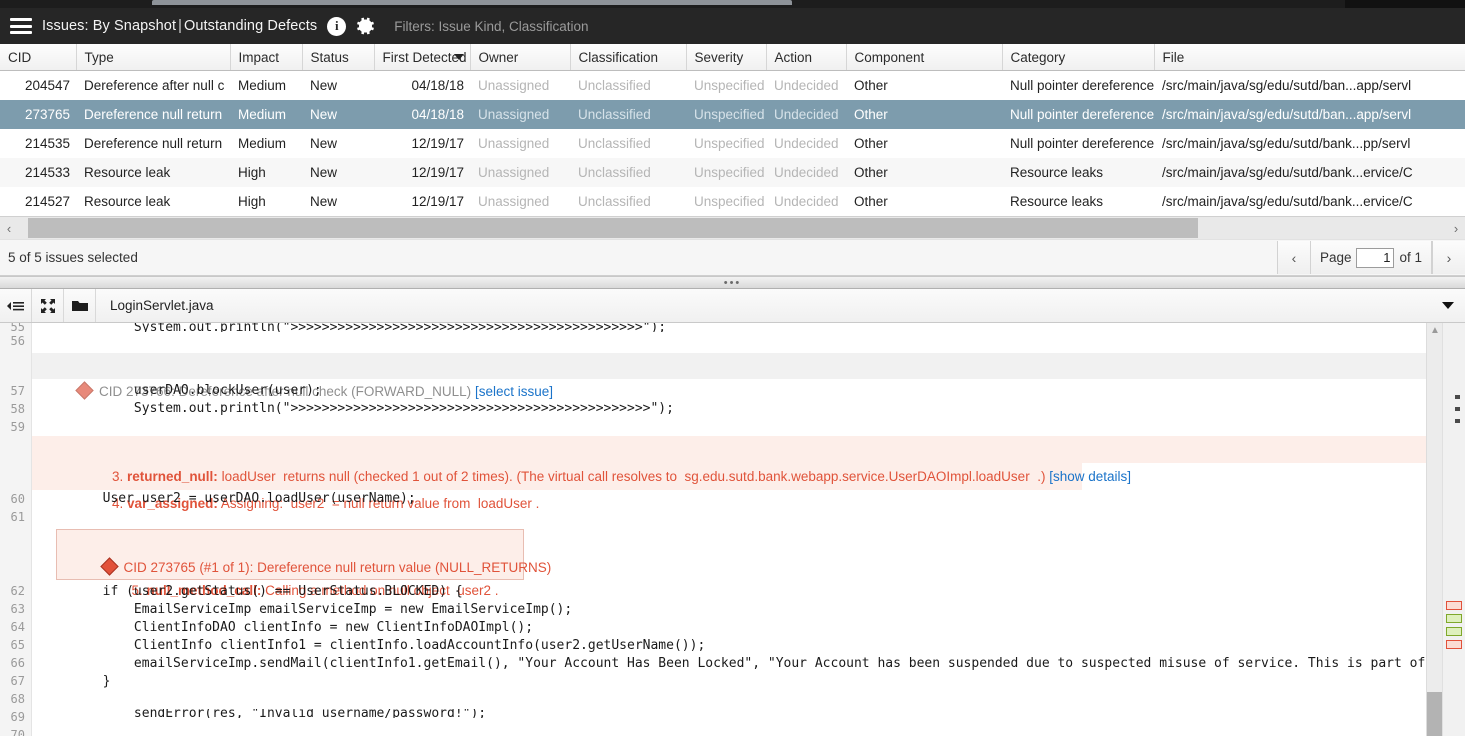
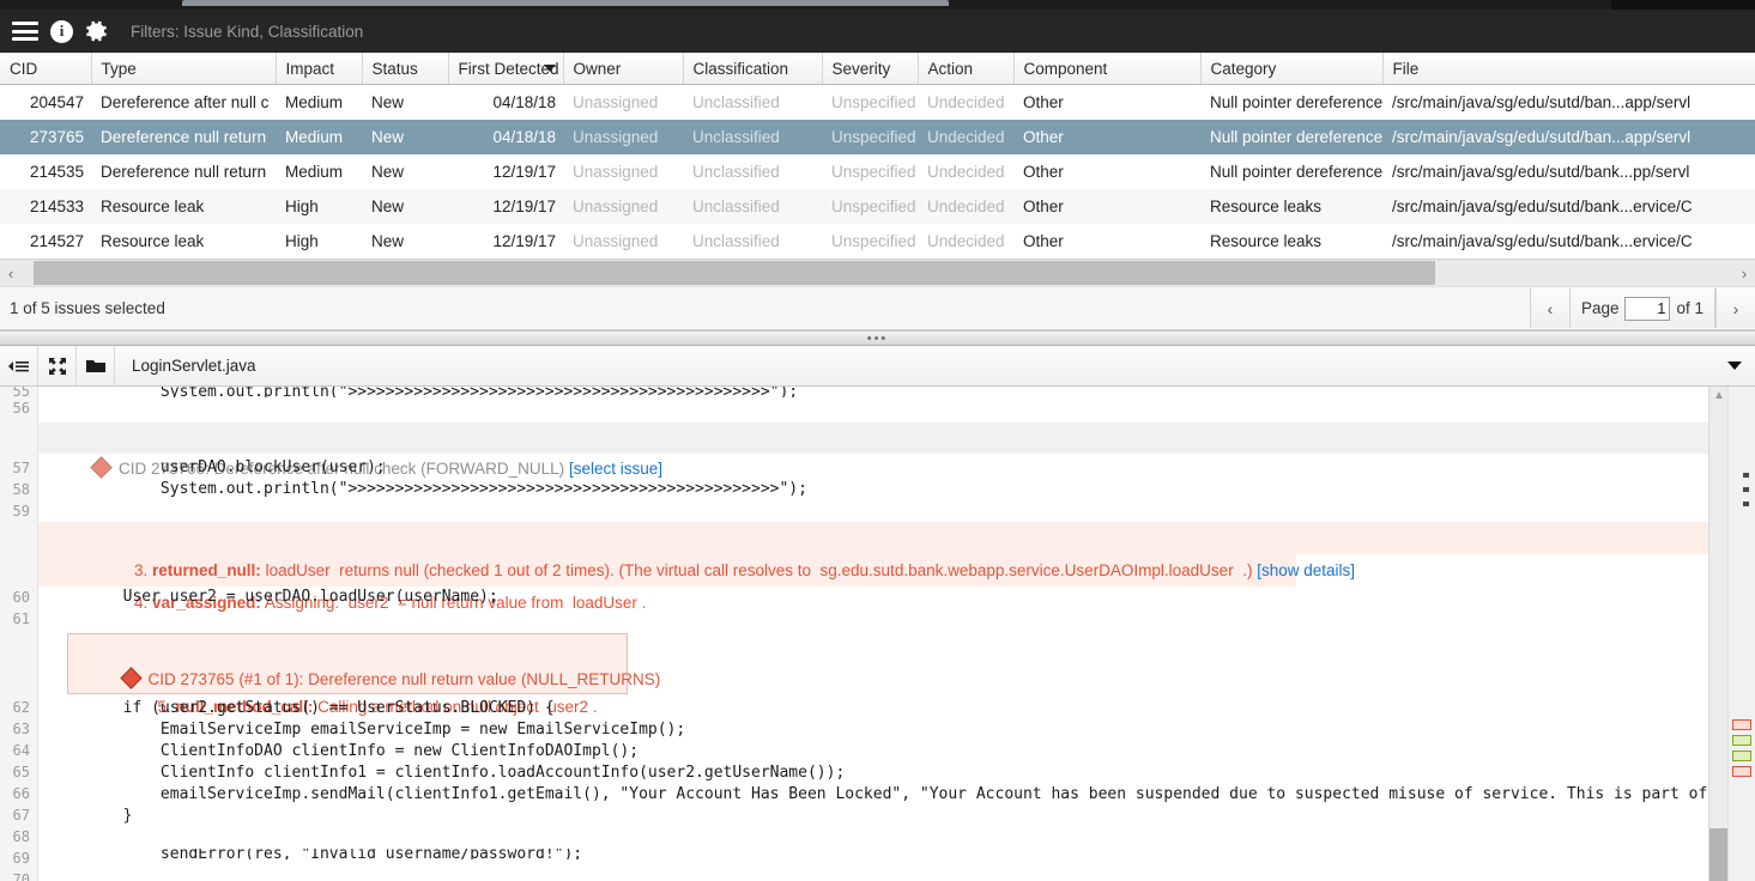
- Issues: By Snapshot | Outstanding Defects
  i
  Filters: Issue Kind, Classification
  CID	Type	Impact	Status	First Detected	Owner	Classification	Severity	Action	Component	Category	File
  204547	Dereference after null c	Medium	New	04/18/18	Unassigned	Unclassified	Unspecified	Undecided	Other	Null pointer dereference	/src/main/java/sg/edu/sutd/ban...app/servl
  273765	Dereference null return	Medium	New	04/18/18	Unassigned	Unclassified	Unspecified	Undecided	Other	Null pointer dereference	/src/main/java/sg/edu/sutd/ban...app/servl
  214535	Dereference null return	Medium	New	12/19/17	Unassigned	Unclassified	Unspecified	Undecided	Other	Null pointer dereference	/src/main/java/sg/edu/sutd/bank...pp/servl
  214533	Resource leak	High	New	12/19/17	Unassigned	Unclassified	Unspecified	Undecided	Other	Resource leaks	/src/main/java/sg/edu/sutd/bank...ervice/C
  214527	Resource leak	High	New	12/19/17	Unassigned	Unclassified	Unspecified	Undecided	Other	Resource leaks	/src/main/java/sg/edu/sutd/bank...ervice/C
  ‹
  ›
- 5 of 5 issues selected
+ 1 of 5 issues selected
  ‹
  Page
  1
  of 1
  ›
  •••
  LoginServlet.java
  55
  56
  57
  58
  59
  60
  61
  62
  63
  64
  65
  66
  67
  68
  69
  70
  System.out.println(">>>>>>>>>>>>>>>>>>>>>>>>>>>>>>>>>>>>>>>>>>>>>");
  CID 273766: Dereference after null check (FORWARD_NULL) [select issue]
  userDAO.blockUser(user);
  System.out.println(">>>>>>>>>>>>>>>>>>>>>>>>>>>>>>>>>>>>>>>>>>>>>>");
  3. returned_null: loadUser returns null (checked 1 out of 2 times). (The virtual call resolves to sg.edu.sutd.bank.webapp.service.UserDAOImpl.loadUser .) [show details]
  4. var_assigned: Assigning: user2 = null return value from loadUser .
  User user2 = userDAO.loadUser(userName);
  CID 273765 (#1 of 1): Dereference null return value (NULL_RETURNS)
  5. null_method_call: Calling a method on null object user2 .
  if (user2.getStatus() == UserStatus.BLOCKED) {
  EmailServiceImp emailServiceImp = new EmailServiceImp();
  ClientInfoDAO clientInfo = new ClientInfoDAOImpl();
  ClientInfo clientInfo1 = clientInfo.loadAccountInfo(user2.getUserName());
  emailServiceImp.sendMail(clientInfo1.getEmail(), "Your Account Has Been Locked", "Your Account has been suspended due to suspected misuse of service. This is part of
  }
  sendError(res, "Invalid username/password!");
  ▲
